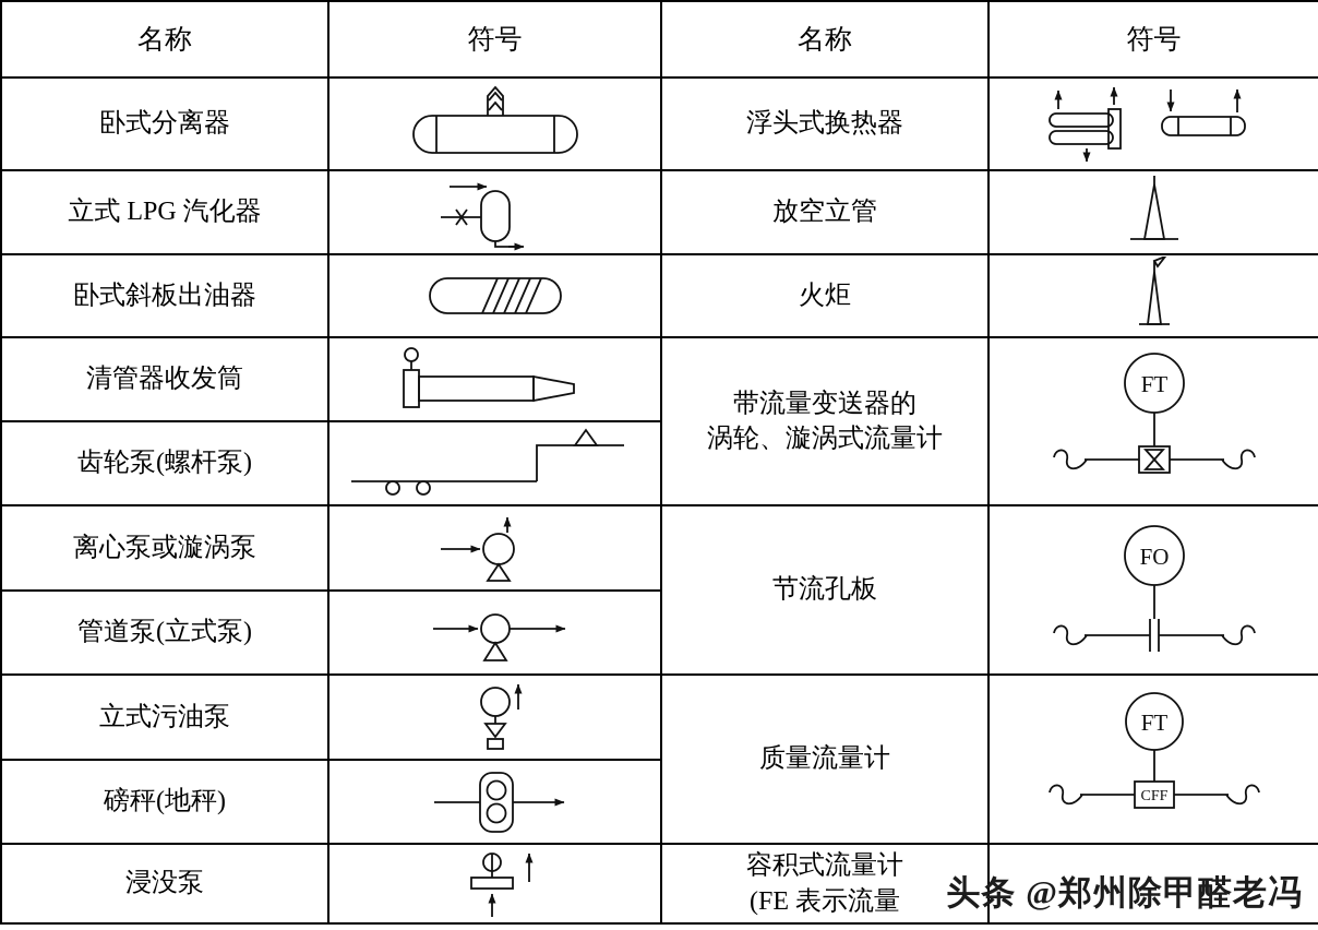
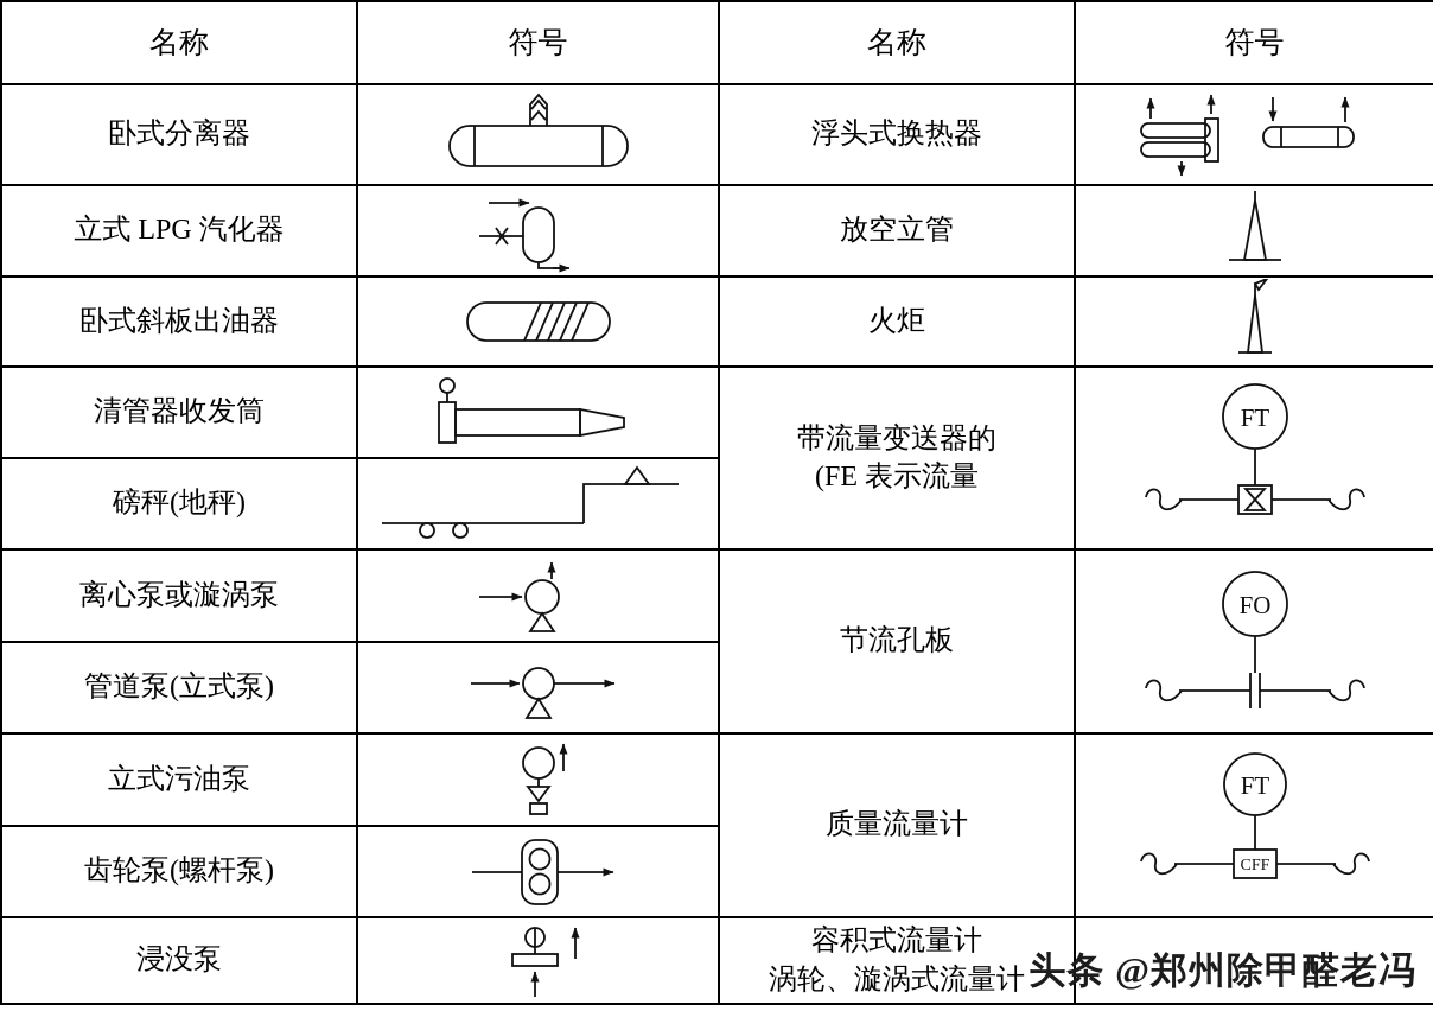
  名称
  符号
  名称
  符号
  卧式分离器
  立式 LPG 汽化器
  卧式斜板出油器
  清管器收发筒
- 齿轮泵(螺杆泵)
+ 磅秤(地秤)
  离心泵或漩涡泵
  管道泵(立式泵)
  立式污油泵
- 磅秤(地秤)
+ 齿轮泵(螺杆泵)
  浸没泵
  浮头式换热器
  放空立管
  火炬
  带流量变送器的
- 涡轮、漩涡式流量计
+ (FE 表示流量
  节流孔板
  质量流量计
  容积式流量计
- (FE 表示流量
+ 涡轮、漩涡式流量计
  FT
  FO
  FT
  CFF
  头条 @郑州除甲醛老冯
